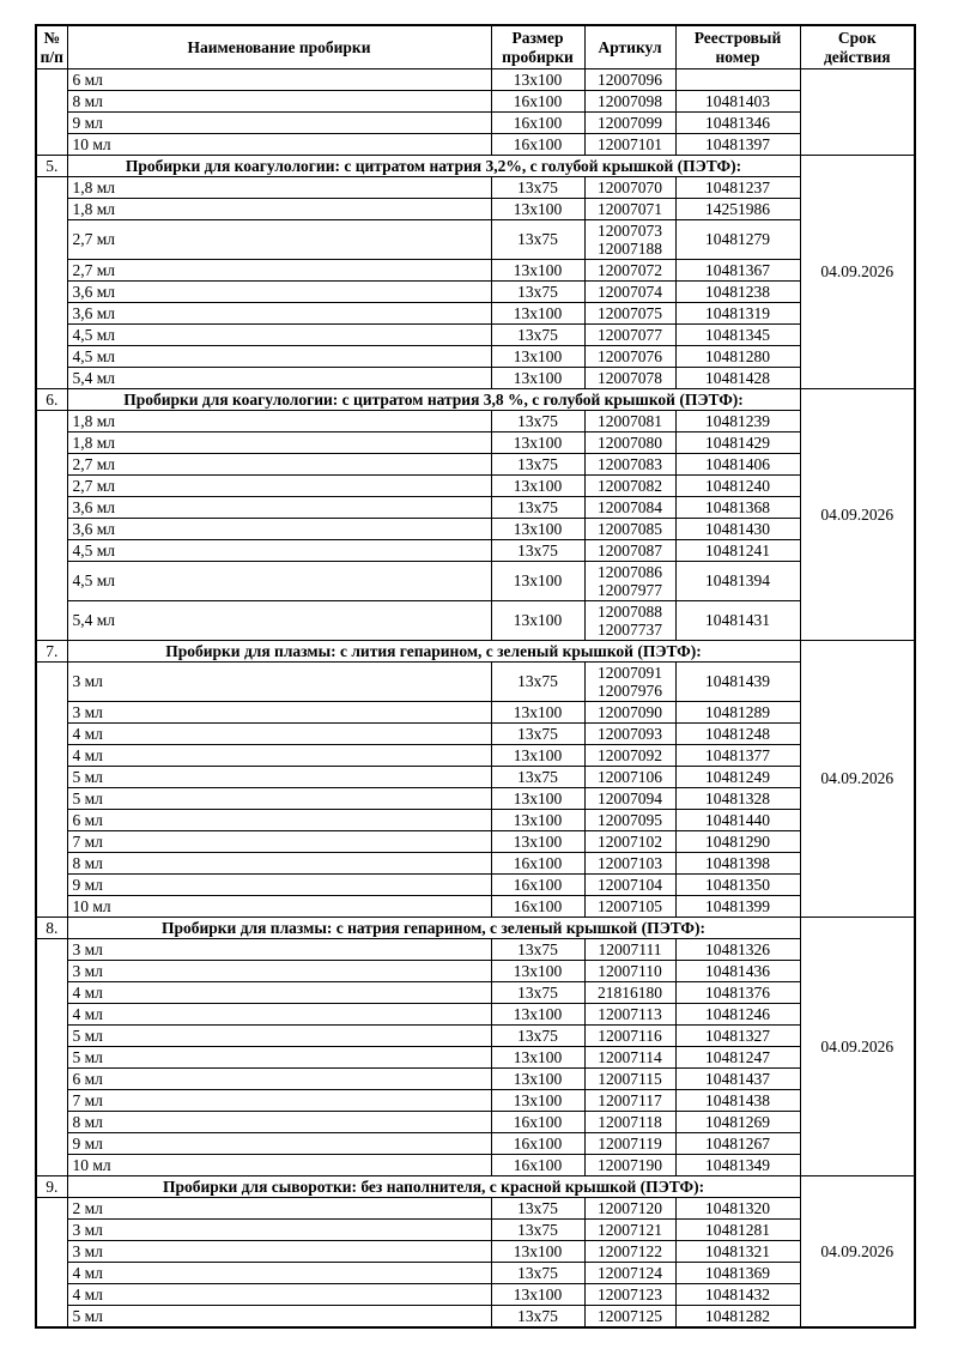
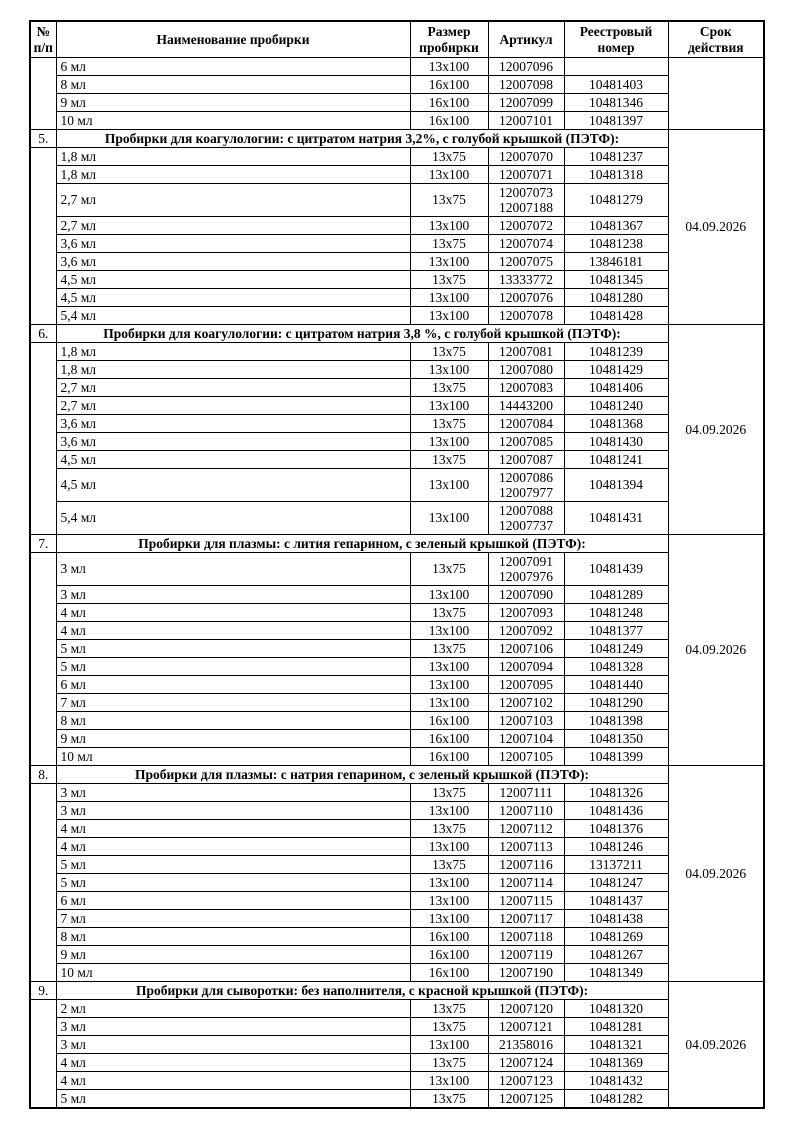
  № п/п	Наименование пробирки	Размер пробирки	Артикул	Реестровый номер	Срок действия
  	6 мл	13x100	12007096
  8 мл	16x100	12007098	10481403
  9 мл	16x100	12007099	10481346
  10 мл	16x100	12007101	10481397
  5.	Пробирки для коагулологии: с цитратом натрия 3,2%, с голубой крышкой (ПЭТФ):	04.09.2026
  	1,8 мл	13x75	12007070	10481237
- 1,8 мл	13x100	12007071	14251986
+ 1,8 мл	13x100	12007071	10481318
  2,7 мл	13x75	12007073 12007188	10481279
  2,7 мл	13x100	12007072	10481367
  3,6 мл	13x75	12007074	10481238
- 3,6 мл	13x100	12007075	10481319
+ 3,6 мл	13x100	12007075	13846181
- 4,5 мл	13x75	12007077	10481345
+ 4,5 мл	13x75	13333772	10481345
  4,5 мл	13x100	12007076	10481280
  5,4 мл	13x100	12007078	10481428
  6.	Пробирки для коагулологии: с цитратом натрия 3,8 %, с голубой крышкой (ПЭТФ):	04.09.2026
  	1,8 мл	13x75	12007081	10481239
  1,8 мл	13x100	12007080	10481429
  2,7 мл	13x75	12007083	10481406
- 2,7 мл	13x100	12007082	10481240
+ 2,7 мл	13x100	14443200	10481240
  3,6 мл	13x75	12007084	10481368
  3,6 мл	13x100	12007085	10481430
  4,5 мл	13x75	12007087	10481241
  4,5 мл	13x100	12007086 12007977	10481394
  5,4 мл	13x100	12007088 12007737	10481431
  7.	Пробирки для плазмы: с лития гепарином, с зеленый крышкой (ПЭТФ):	04.09.2026
  	3 мл	13x75	12007091 12007976	10481439
  3 мл	13x100	12007090	10481289
  4 мл	13x75	12007093	10481248
  4 мл	13x100	12007092	10481377
  5 мл	13x75	12007106	10481249
  5 мл	13x100	12007094	10481328
  6 мл	13x100	12007095	10481440
  7 мл	13x100	12007102	10481290
  8 мл	16x100	12007103	10481398
  9 мл	16x100	12007104	10481350
  10 мл	16x100	12007105	10481399
  8.	Пробирки для плазмы: с натрия гепарином, с зеленый крышкой (ПЭТФ):	04.09.2026
  	3 мл	13x75	12007111	10481326
  3 мл	13x100	12007110	10481436
- 4 мл	13x75	21816180	10481376
+ 4 мл	13x75	12007112	10481376
  4 мл	13x100	12007113	10481246
- 5 мл	13x75	12007116	10481327
+ 5 мл	13x75	12007116	13137211
  5 мл	13x100	12007114	10481247
  6 мл	13x100	12007115	10481437
  7 мл	13x100	12007117	10481438
  8 мл	16x100	12007118	10481269
  9 мл	16x100	12007119	10481267
  10 мл	16x100	12007190	10481349
  9.	Пробирки для сыворотки: без наполнителя, с красной крышкой (ПЭТФ):	04.09.2026
  	2 мл	13x75	12007120	10481320
  3 мл	13x75	12007121	10481281
- 3 мл	13x100	12007122	10481321
+ 3 мл	13x100	21358016	10481321
  4 мл	13x75	12007124	10481369
  4 мл	13x100	12007123	10481432
  5 мл	13x75	12007125	10481282
